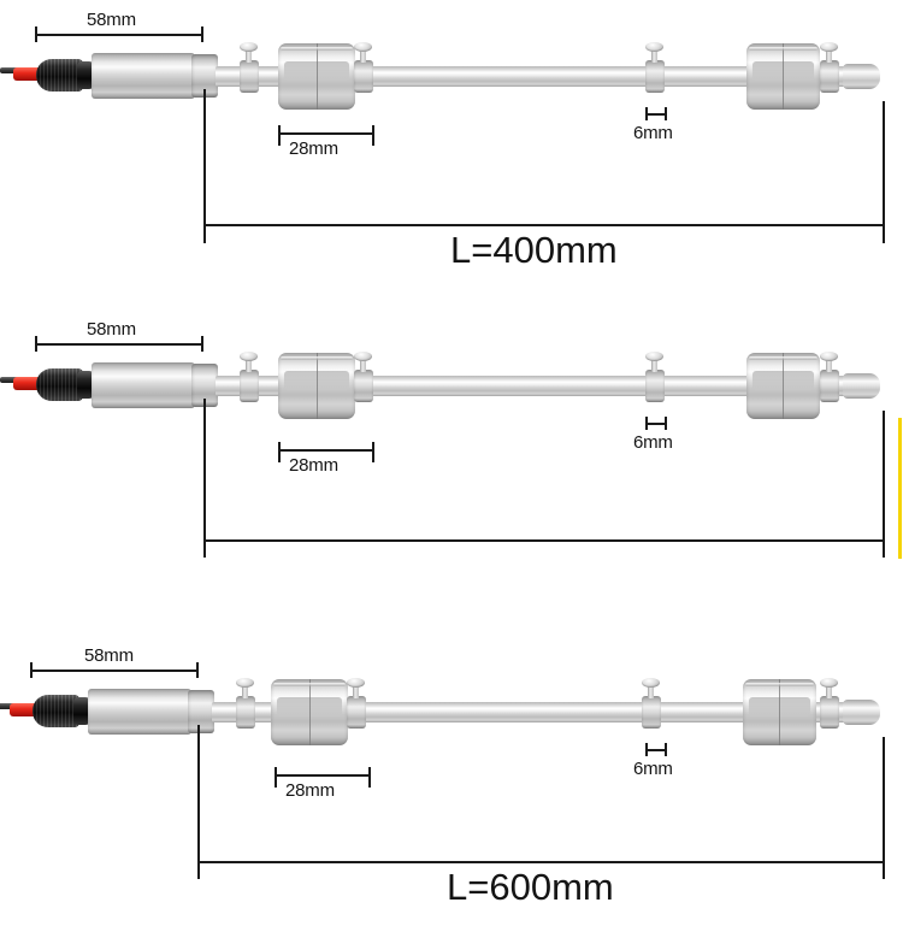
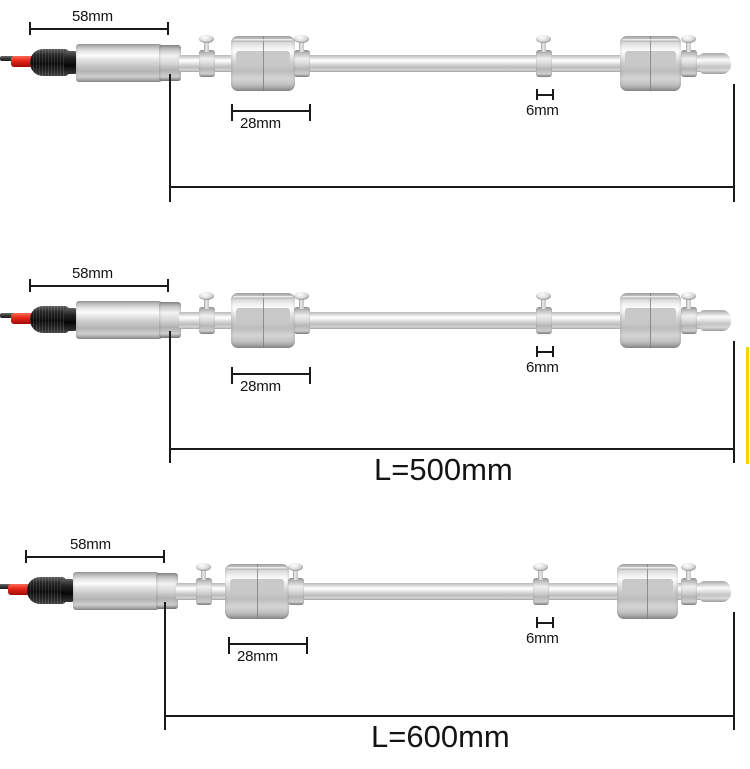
  58mm
  28mm
  6mm
- L=400mm
  58mm
  28mm
  6mm
+ L=500mm
  58mm
  28mm
  6mm
  L=600mm
